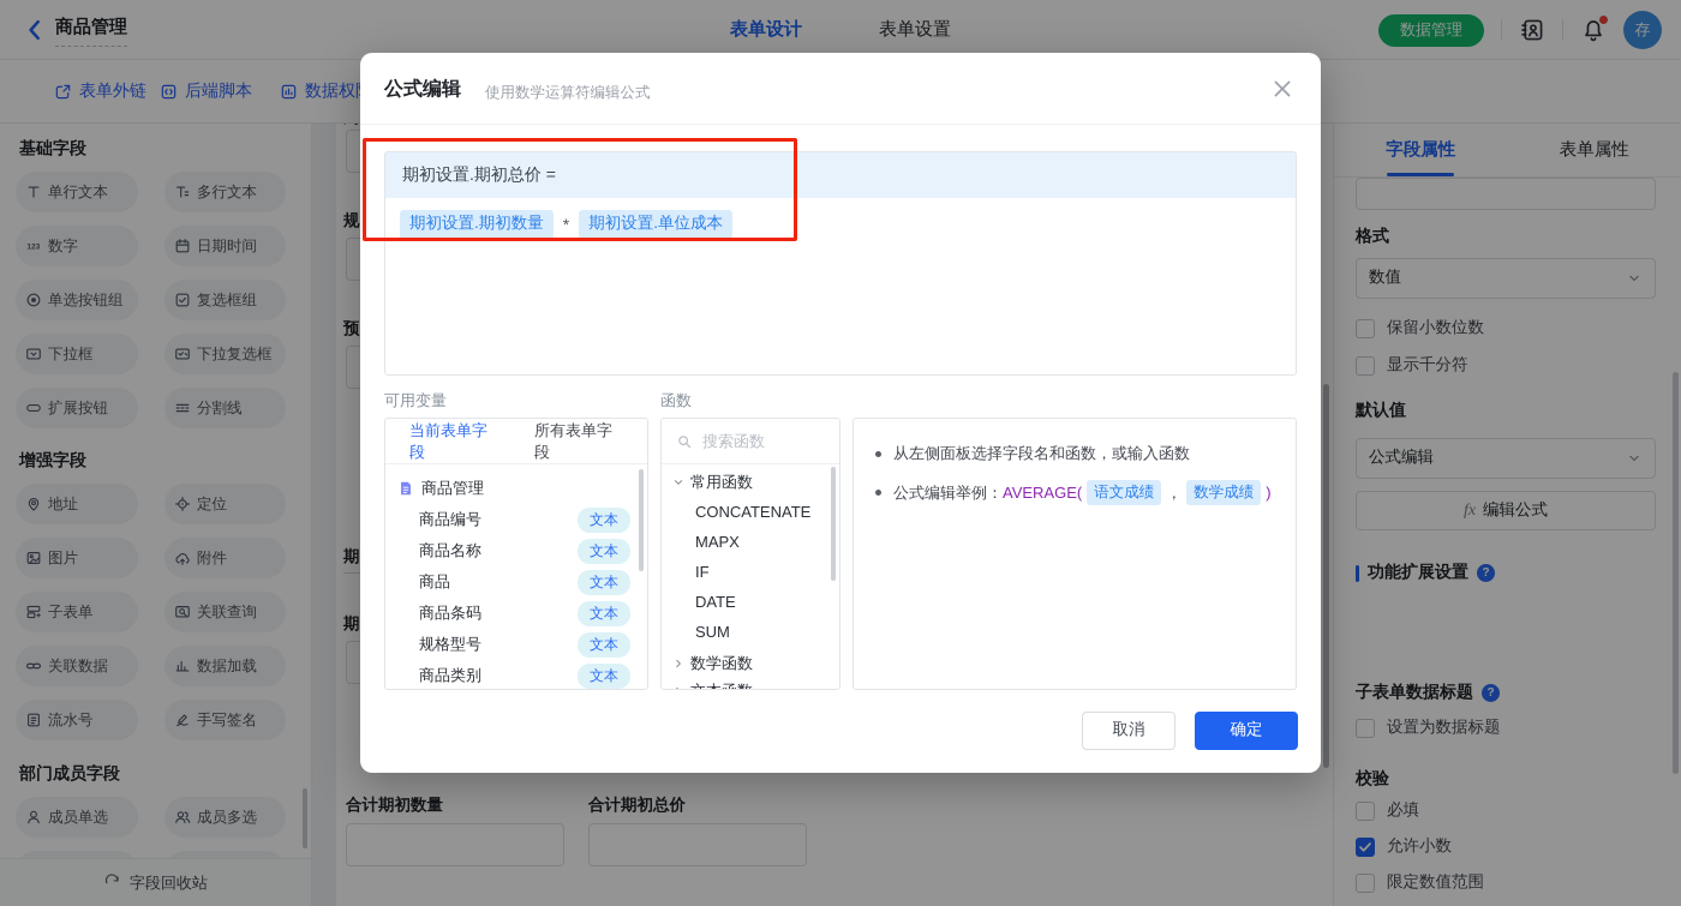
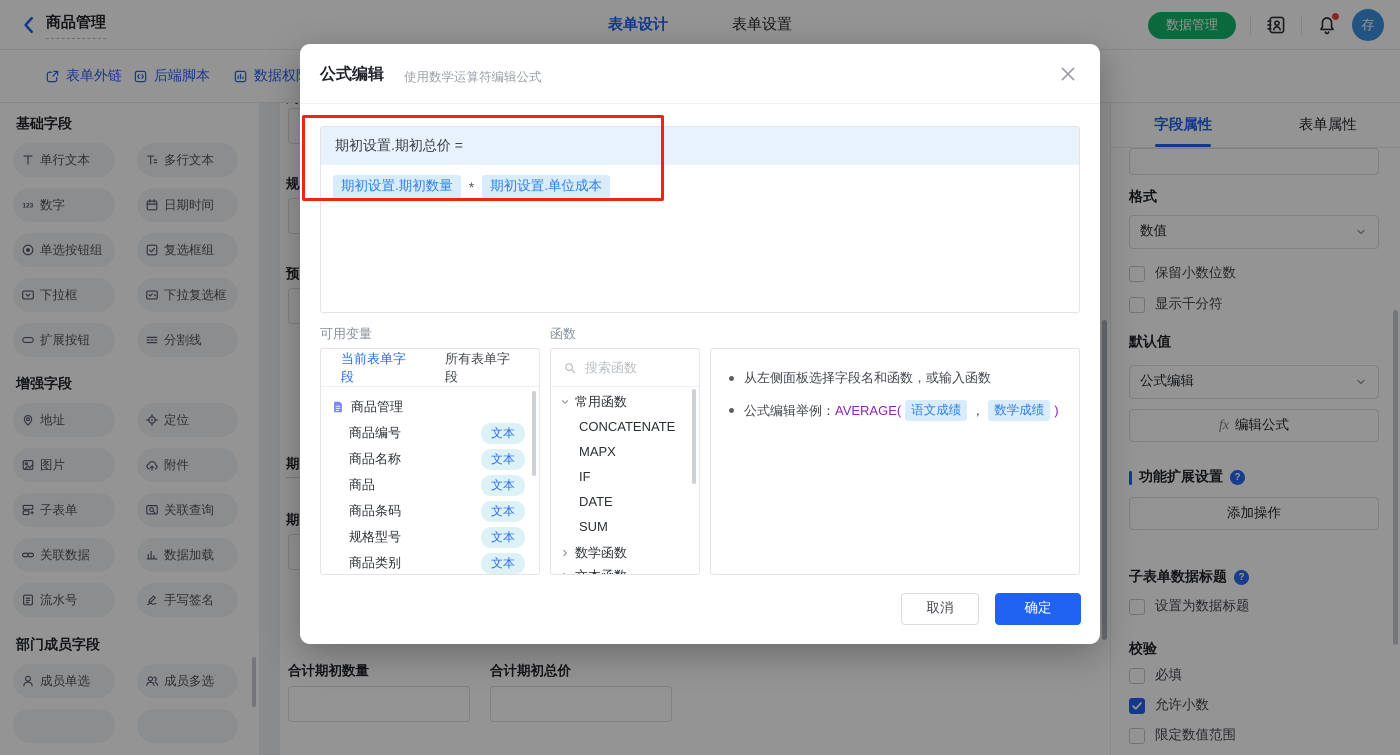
  商品管理
  表单设计
  表单设置
  数据管理
  存
  表单外链
  后端脚本
  数据权
  基础字段
  单行文本
  多行文本
  数字
  日期时间
  单选按钮组
  复选框组
  下拉框
  下拉复选框
  扩展按钮
  分割线
  增强字段
  地址
  定位
  图片
  附件
  子表单
  关联查询
  关联数据
  数据加载
  流水号
  手写签名
  部门成员字段
  成员单选
  成员多选
- 字段回收站
  规
  预
  期
  期
  合计期初数量
  合计期初总价
  字段属性
  表单属性
  格式
  数值
  保留小数位数
  显示千分符
  默认值
  公式编辑
  fx
  编辑公式
  功能扩展设置
  ?
+ 添加操作
  子表单数据标题
  ?
  设置为数据标题
  校验
  必填
  允许小数
  限定数值范围
  公式编辑
  使用数学运算符编辑公式
  期初设置.期初总价 =
  期初设置.期初数量
  *
  期初设置.单位成本
  可用变量
  函数
  当前表单字段
  所有表单字段
  商品管理
  商品编号
  文本
  商品名称
  文本
  商品
  文本
  商品条码
  文本
  规格型号
  文本
  商品类别
  文本
  搜索函数
  常用函数
  CONCATENATE
  MAPX
  IF
  DATE
  SUM
  数学函数
  从左侧面板选择字段名和函数，或输入函数
  公式编辑举例：
  AVERAGE(
  语文成绩
  ，
  数学成绩
  )
  取消
  确定
